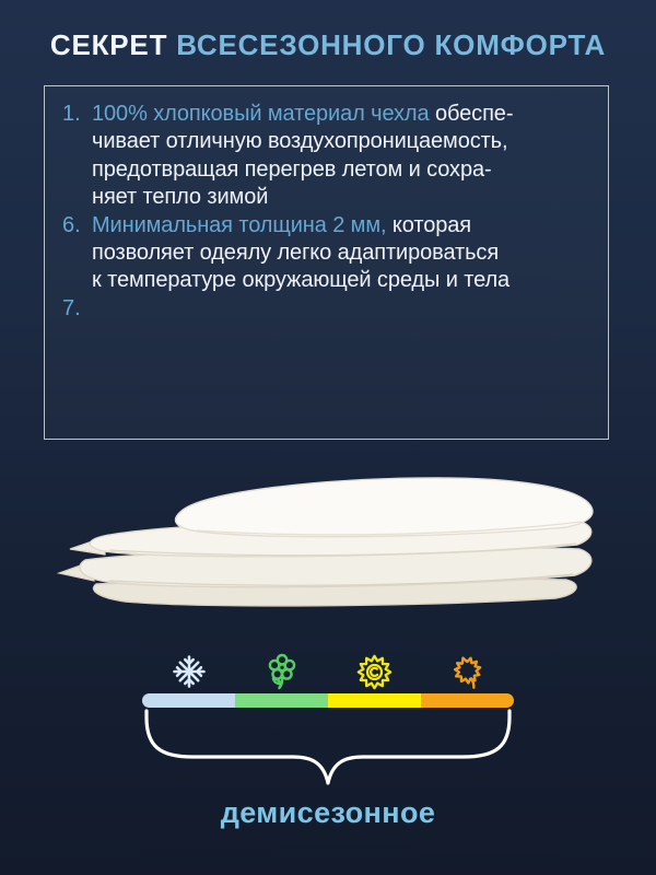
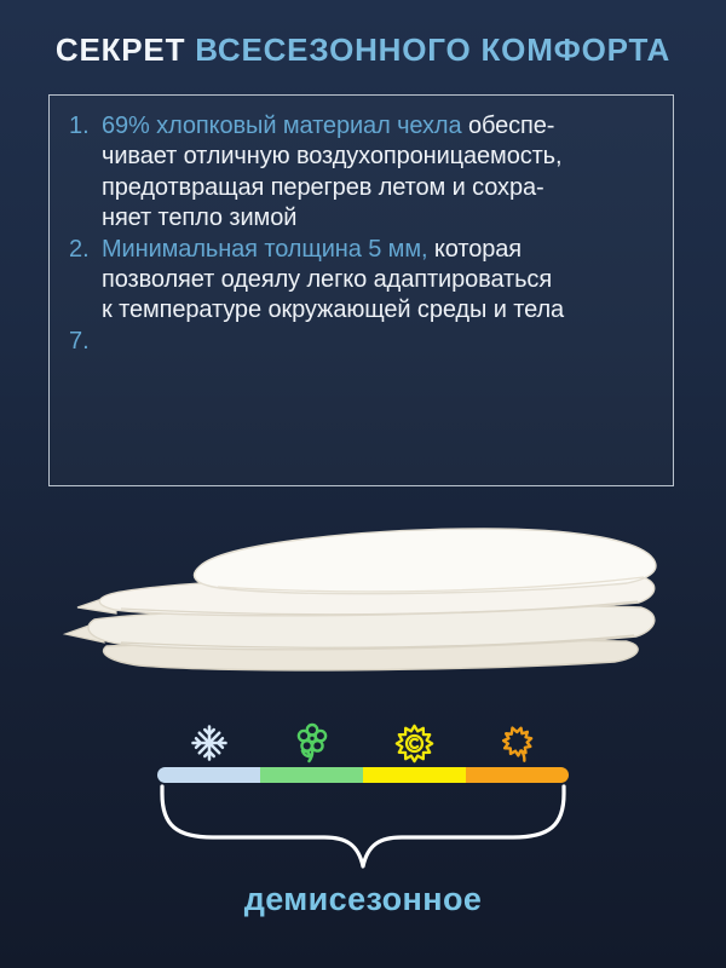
  СЕКРЕТ ВСЕСЕЗОННОГО КОМФОРТА
  1.
- 100% хлопковый материал чехла обеспе-
+ 69% хлопковый материал чехла обеспе-
  чивает отличную воздухопроницаемость,
  предотвращая перегрев летом и сохра-
  няет тепло зимой
- 6.
+ 2.
- Минимальная толщина 2 мм, которая
+ Минимальная толщина 5 мм, которая
  позволяет одеялу легко адаптироваться
  к температуре окружающей среды и тела
  7.
  демисезонное
